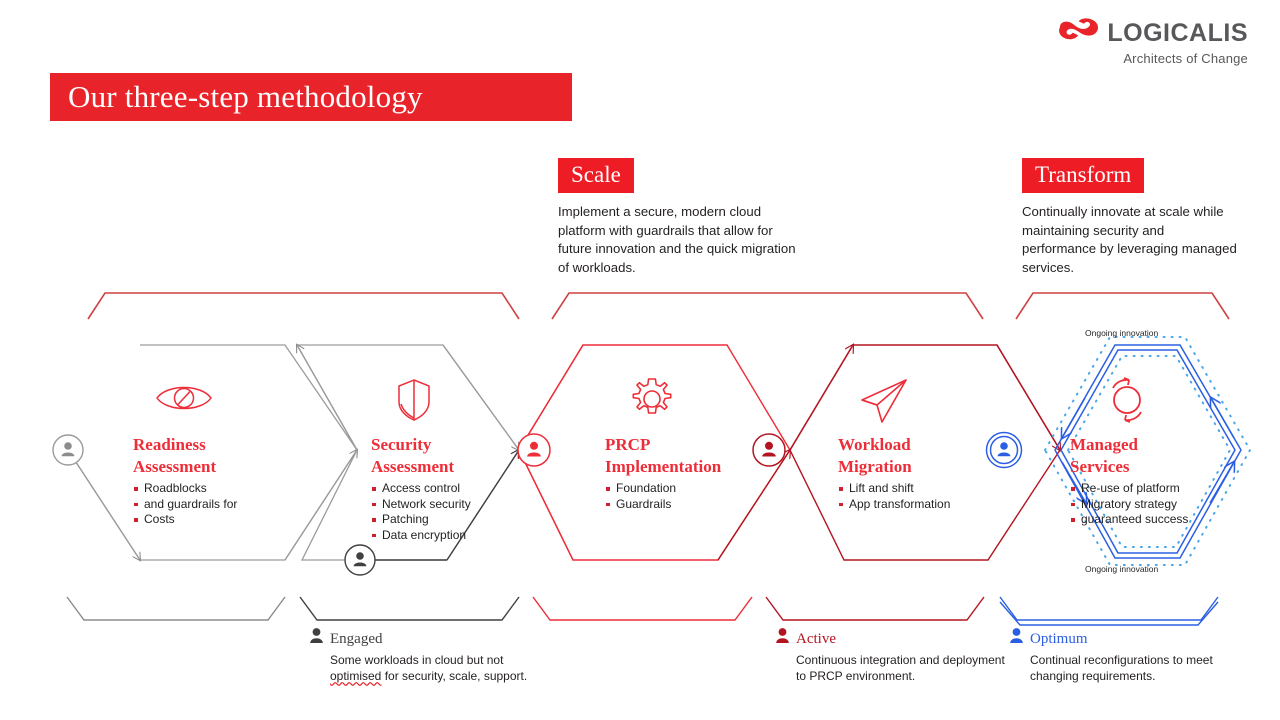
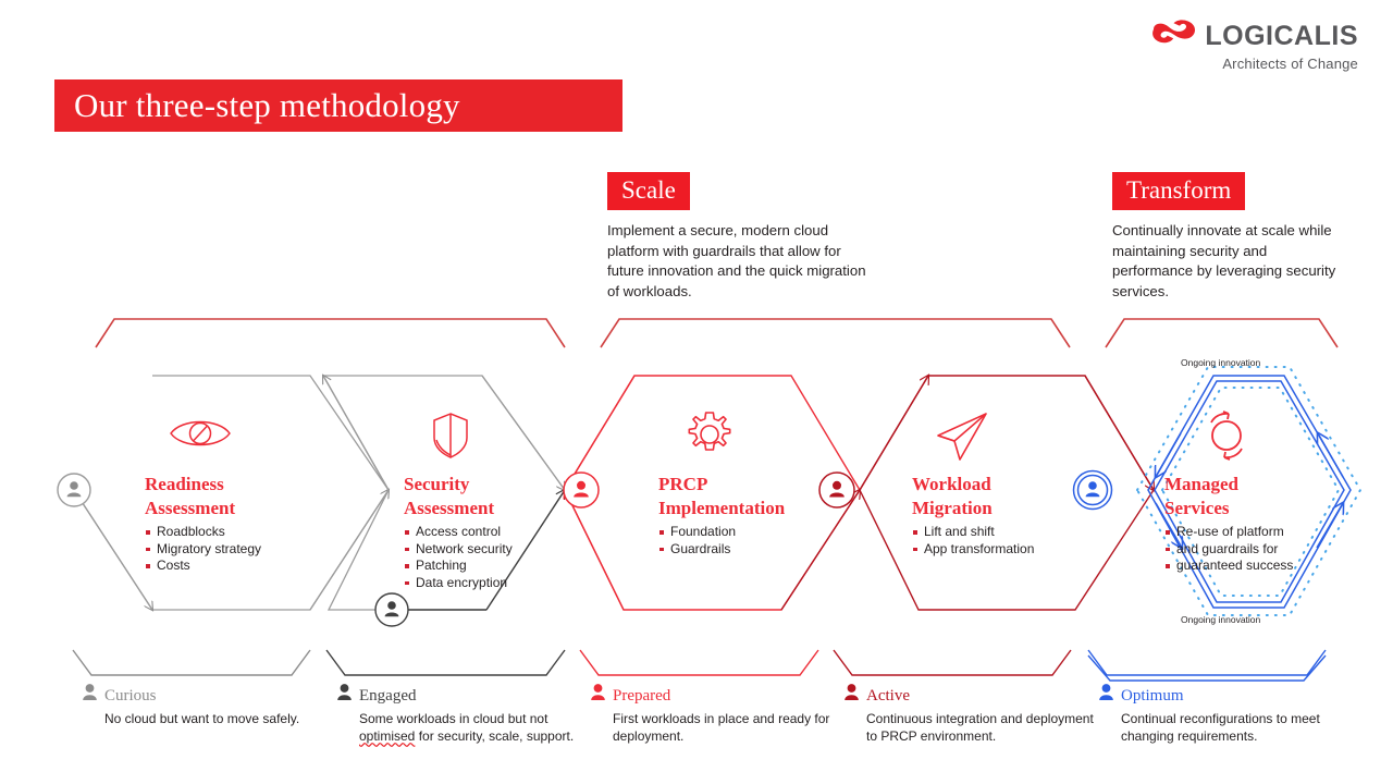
  LOGICALIS
  Architects of Change
  Our three-step methodology
  Scale
  Implement a secure, modern cloud platform with guardrails that allow for future innovation and the quick migration of workloads.
  Transform
- Continually innovate at scale while maintaining security and performance by leveraging managed services.
+ Continually innovate at scale while maintaining security and performance by leveraging security services.
  Ongoing innovation
  Ongoing innovation
  Readiness
  Assessment
  Roadblocks
- and guardrails for
+ Migratory strategy
  Costs
  Security
  Assessment
  Access control
  Network security
  Patching
  Data encryption
  PRCP
  Implementation
  Foundation
  Guardrails
  Workload
  Migration
  Lift and shift
  App transformation
  Managed
  Services
  Re-use of platform
- Migratory strategy
+ and guardrails for
  guaranteed success
+ Curious
+ No cloud but want to move safely.
  Engaged
  Some workloads in cloud but not
  optimised for security, scale, support.
+ Prepared
+ First workloads in place and ready for deployment.
  Active
  Continuous integration and deployment to PRCP environment.
  Optimum
  Continual reconfigurations to meet changing requirements.
